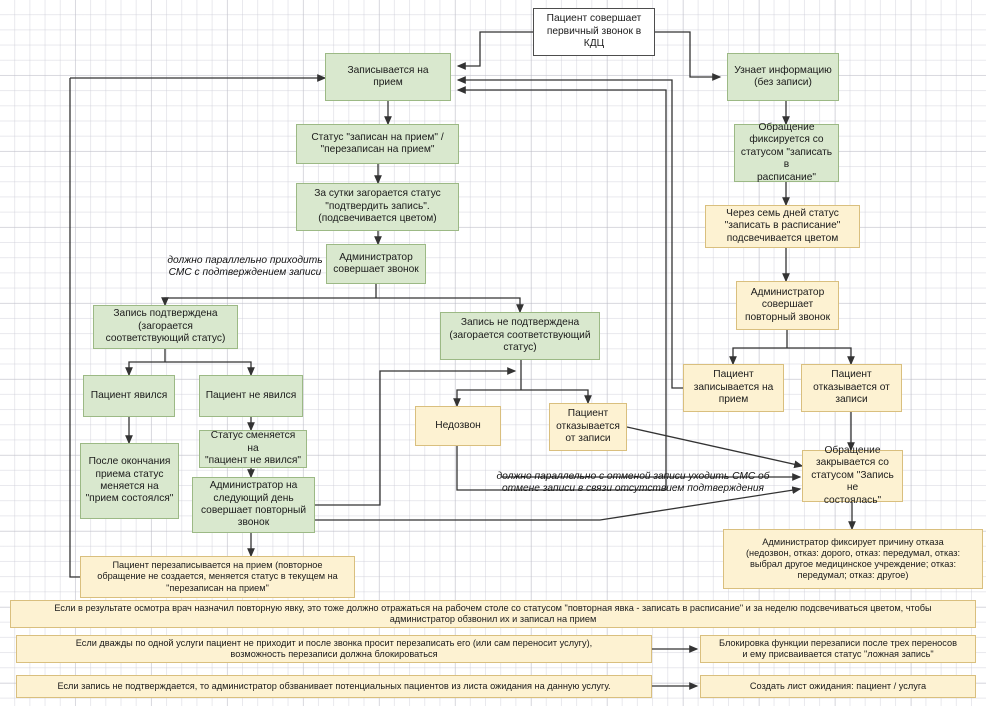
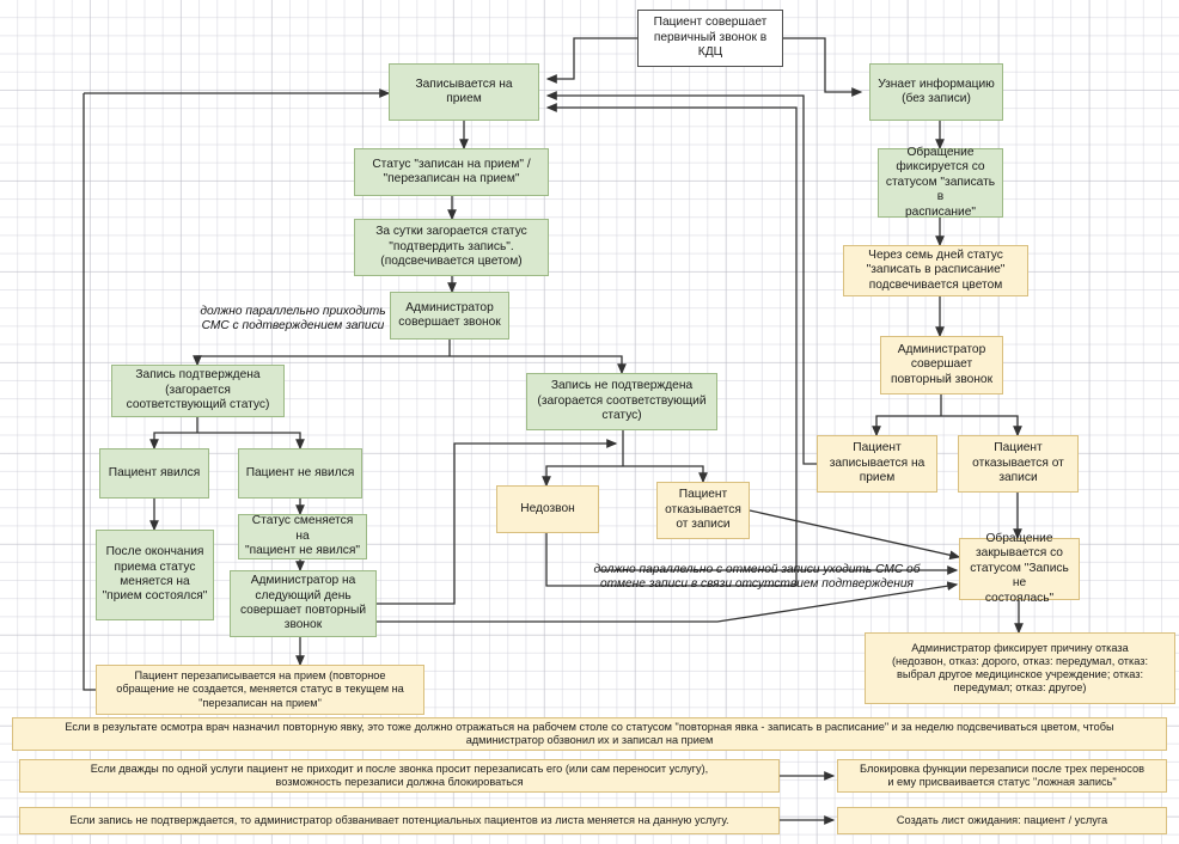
  Пациент совершает
  первичный звонок в
  КДЦ
  Записывается на
  прием
  Статус "записан на прием" /
  "перезаписан на прием"
  За сутки загорается статус
  "подтвердить запись".
  (подсвечивается цветом)
  Администратор
  совершает звонок
  Запись подтверждена
  (загорается
  соответствующий статус)
  Запись не подтверждена
  (загорается соответствующий
  статус)
  Пациент явился
  Пациент не явился
  После окончания
  приема статус
  меняется на
  "прием состоялся"
  Статус сменяется на
  "пациент не явился"
  Администратор на
  следующий день
  совершает повторный
  звонок
  Недозвон
  Пациент
  отказывается
  от записи
  Узнает информацию
  (без записи)
  Обращение
  фиксируется со
  статусом "записать в
  расписание"
  Через семь дней статус
  "записать в расписание"
  подсвечивается цветом
  Администратор
  совершает
  повторный звонок
  Пациент
  записывается на
  прием
  Пациент
  отказывается от
  записи
  Обращение
  закрывается со
  статусом "Запись не
  состоялась"
  Администратор фиксирует причину отказа
  (недозвон, отказ: дорого, отказ: передумал, отказ:
  выбрал другое медицинское учреждение; отказ:
  передумал; отказ: другое)
  Пациент перезаписывается на прием (повторное
  обращение не создается, меняется статус в текущем на
  "перезаписан на прием"
  Если в результате осмотра врач назначил повторную явку, это тоже должно отражаться на рабочем столе со статусом "повторная явка - записать в расписание" и за неделю подсвечиваться цветом, чтобы
  администратор обзвонил их и записал на прием
  Если дважды по одной услуги пациент не приходит и после звонка просит перезаписать его (или сам переносит услугу),
  возможность перезаписи должна блокироваться
  Блокировка функции перезаписи после трех переносов
  и ему присваивается статус "ложная запись"
- Если запись не подтверждается, то администратор обзванивает потенциальных пациентов из листа ожидания на данную услугу.
+ Если запись не подтверждается, то администратор обзванивает потенциальных пациентов из листа меняется на данную услугу.
  Создать лист ожидания: пациент / услуга
  должно параллельно приходить
  СМС с подтверждением записи
  должно параллельно с отменой записи уходить СМС об
  отмене записи в связи отсутствием подтверждения
